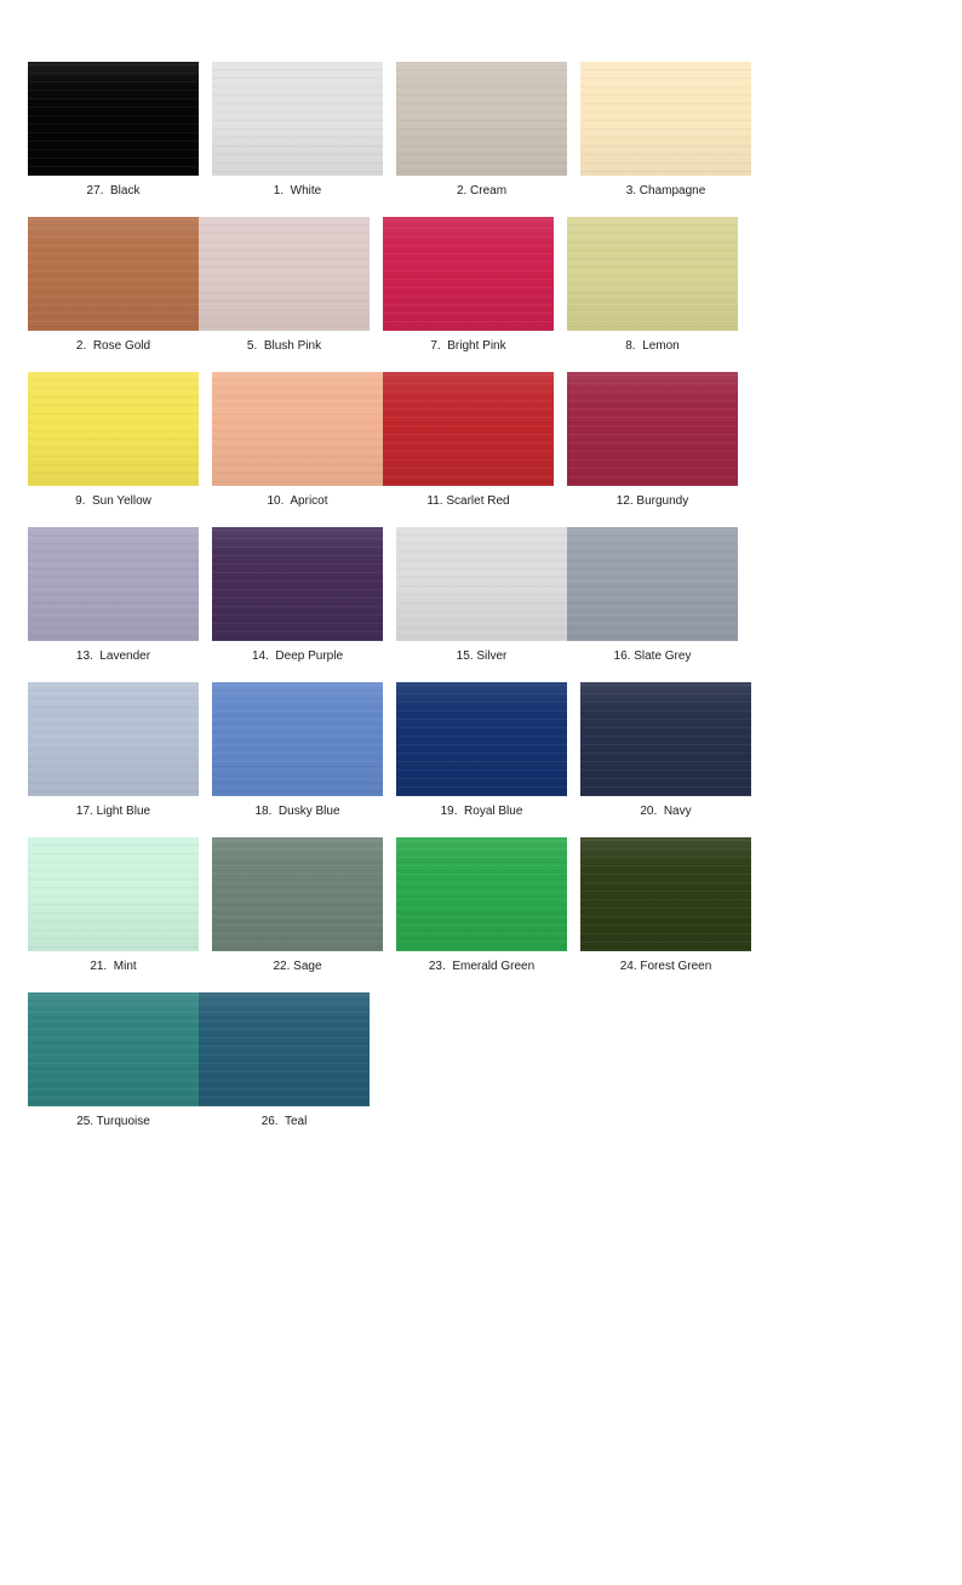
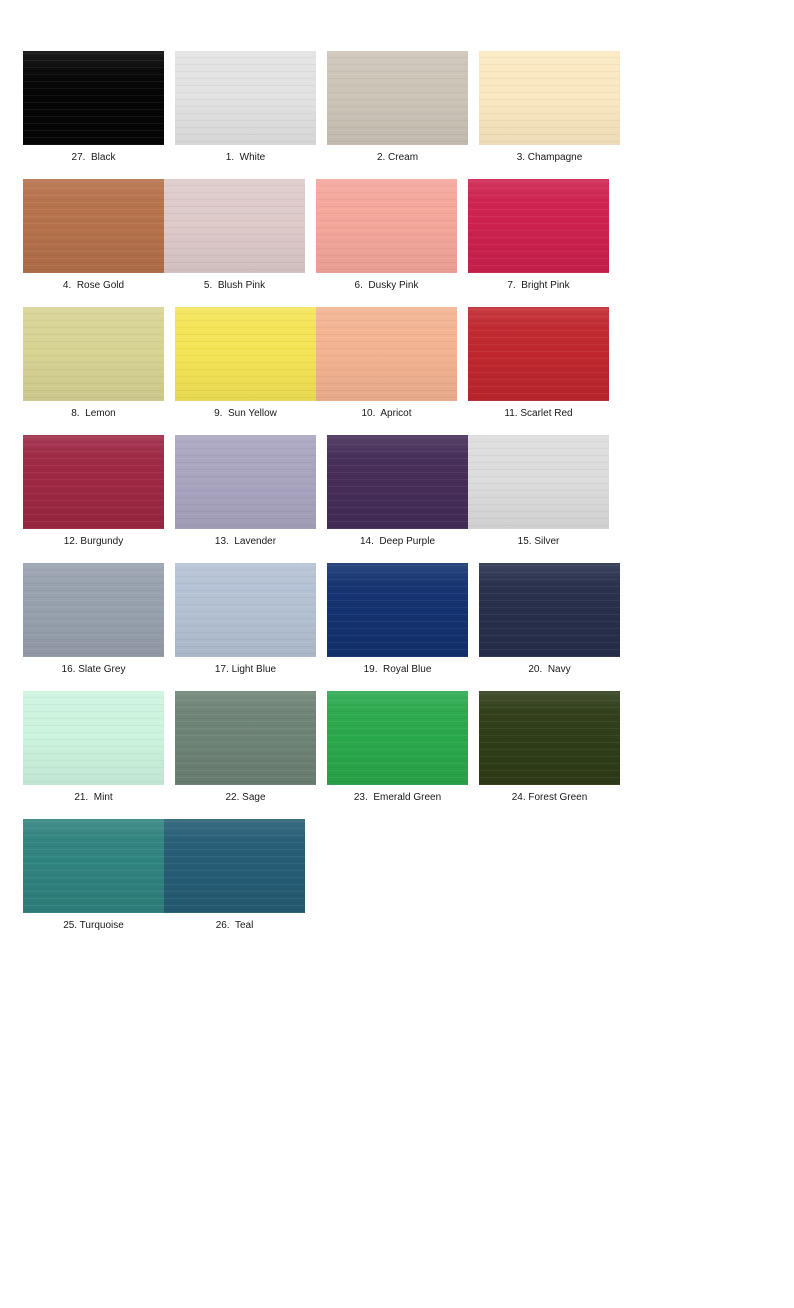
  27. Black
  1. White
  2. Cream
  3. Champagne
- 2. Rose Gold
+ 4. Rose Gold
  5. Blush Pink
+ 6. Dusky Pink
  7. Bright Pink
  8. Lemon
  9. Sun Yellow
  10. Apricot
  11. Scarlet Red
  12. Burgundy
  13. Lavender
  14. Deep Purple
  15. Silver
  16. Slate Grey
  17. Light Blue
- 18. Dusky Blue
  19. Royal Blue
  20. Navy
  21. Mint
  22. Sage
  23. Emerald Green
  24. Forest Green
  25. Turquoise
  26. Teal
